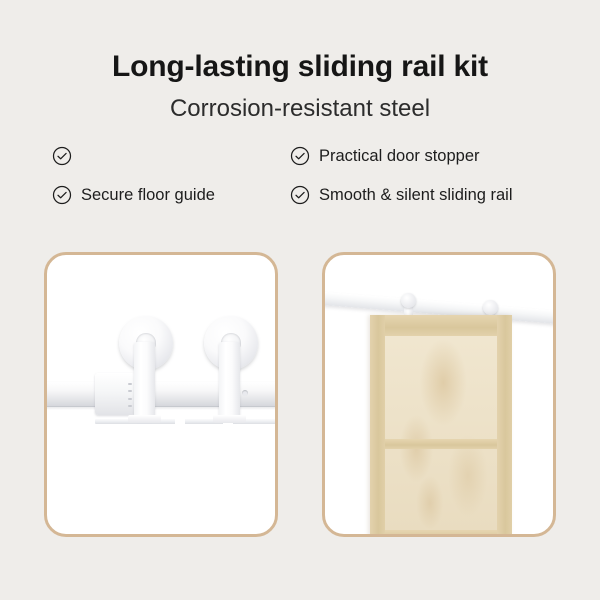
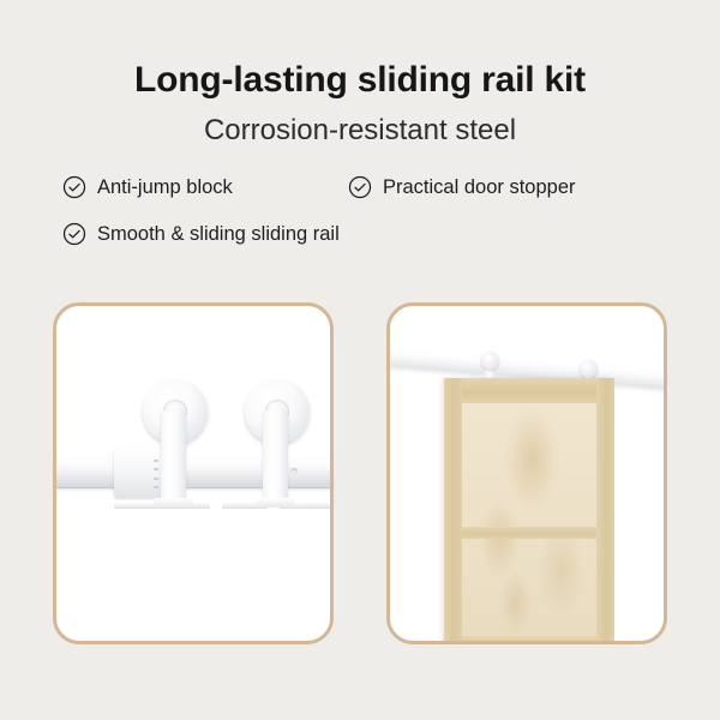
  Long-lasting sliding rail kit
  Corrosion-resistant steel
+ Anti-jump block
  Practical door stopper
- Secure floor guide
- Smooth & silent sliding rail
+ Smooth & sliding sliding rail
